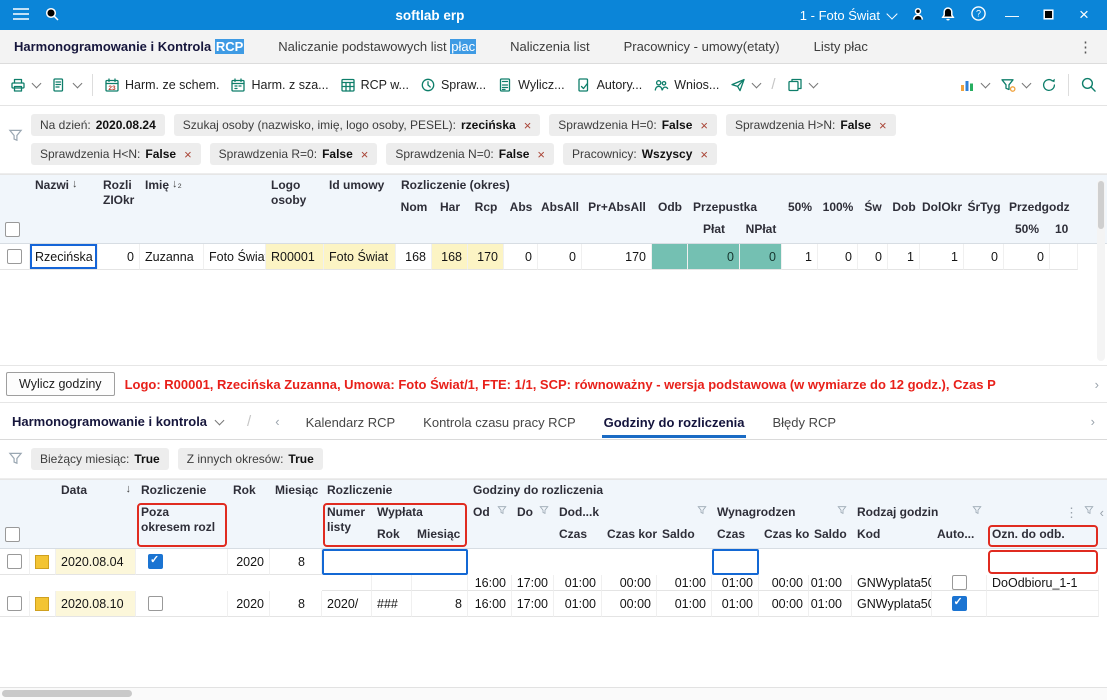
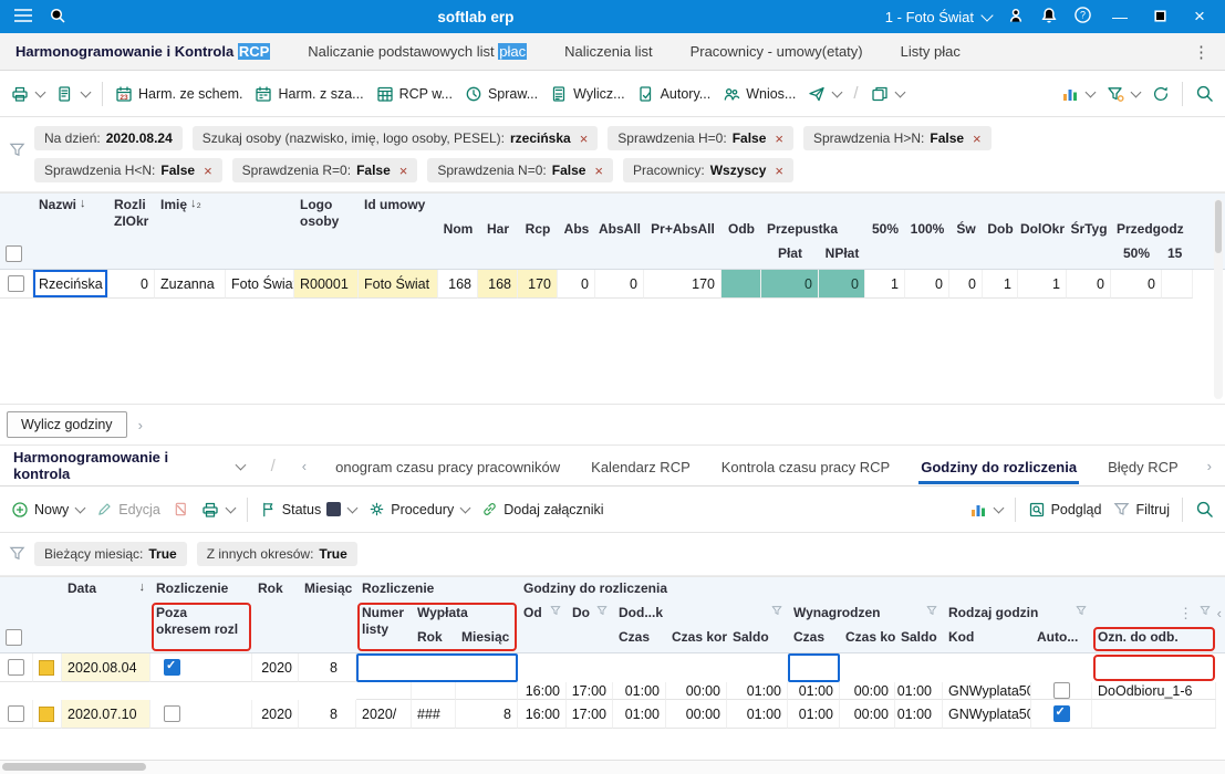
  softlab erp
  1 - Foto Świat
  ?
  —
  ×
  Harmonogramowanie i Kontrola RCP
  Naliczanie podstawowych list płac
  Naliczenia list
  Pracownicy - umowy(etaty)
  Listy płac
  ⋮
  Harm. ze schem.
  Harm. z sza...
  RCP w...
  Spraw...
  Wylicz...
  Autory...
  Wnios...
  /
  Na dzień:
  2020.08.24
  Szukaj osoby (nazwisko, imię, logo osoby, PESEL):
  rzecińska
  ×
  Sprawdzenia H=0:
  False
  ×
  Sprawdzenia H>N:
  False
  ×
  Sprawdzenia H<N:
  False
  ×
  Sprawdzenia R=0:
  False
  ×
  Sprawdzenia N=0:
  False
  ×
  Pracownicy:
  Wszyscy
  ×
  Nazwi
  ↓
  Rozli
  ZIOkr
  Imię
  ↓₂
  Logo
  osoby
  Id umowy
- Rozliczenie (okres)
  Nom
  Har
  Rcp
  Abs
  AbsAll
  Pr+AbsAll
  Odb
  Przepustka
  Płat
  NPłat
  50%
  100%
  Św
  Dob
  DolOkr
  ŚrTyg
  Przedgodz
  50%
- 10
+ 15
  Rzecińska
  0
  Zuzanna
  Foto Świa
  R00001
  Foto Świat
  168
  168
  170
  0
  0
  170
  0
  0
  1
  0
  0
  1
  1
  0
  0
  Wylicz godziny
- Logo: R00001, Rzecińska Zuzanna, Umowa: Foto Świat/1, FTE: 1/1, SCP: równoważny - wersja podstawowa (w wymiarze do 12 godz.), Czas P
  ›
  Harmonogramowanie i kontrola
  /
  ‹
+ onogram czasu pracy pracowników
  Kalendarz RCP
  Kontrola czasu pracy RCP
  Godziny do rozliczenia
  Błędy RCP
  ›
+ Nowy
+ Edycja
+ Status
+ Procedury
+ Dodaj załączniki
+ Podgląd
+ Filtruj
  Bieżący miesiąc:
  True
  Z innych okresów:
  True
  Data
  ↓
  Rozliczenie
  Poza
  okresem rozl
  Rok
  Miesiąc
  Rozliczenie
  Numer
  listy
  Wypłata
  Rok
  Miesiąc
  Godziny do rozliczenia
  Od
  Do
  Dod...k
  Czas
  Czas kor
  Saldo
  Wynagrodzen
  Czas
  Czas ko
  Saldo
  Rodzaj godzin
  Kod
  Auto...
  ⋮
  Ozn. do odb.
  ‹
  2020.08.04
  2020
  8
  16:00
  17:00
  01:00
  00:00
  01:00
  01:00
  00:00
  01:00
  GNWyplata50
- DoOdbioru_1-1
+ DoOdbioru_1-6
- 2020.08.10
+ 2020.07.10
  2020
  8
  2020/
  ###
  8
  16:00
  17:00
  01:00
  00:00
  01:00
  01:00
  00:00
  01:00
  GNWyplata50
